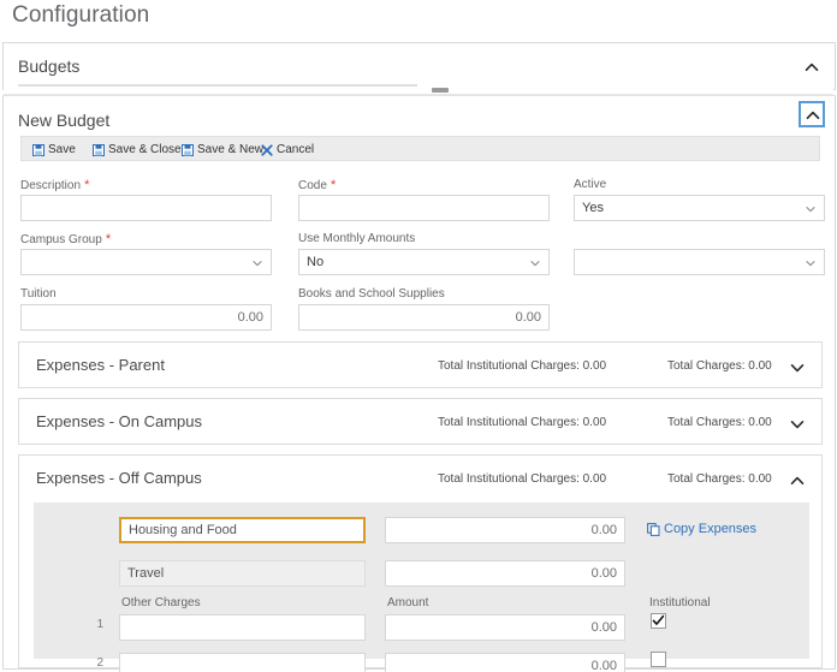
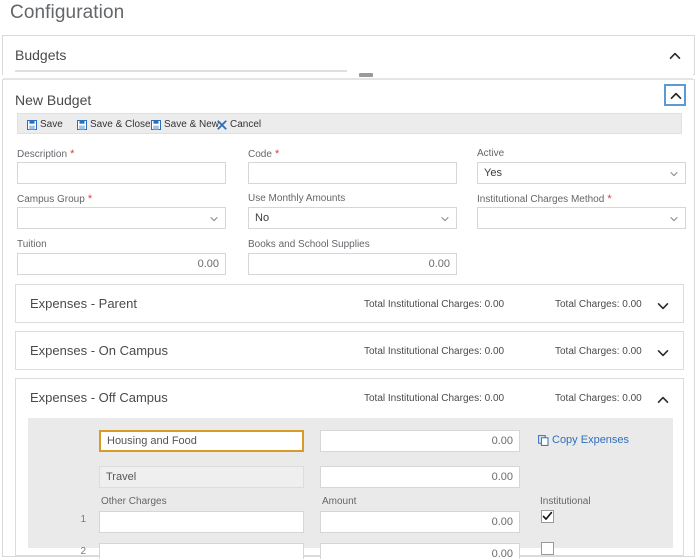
  Configuration
  Budgets
  New Budget
  Save
  Save & Close
  Save & New
  Cancel
  Description *
  Code *
  Active
  Yes
  Campus Group *
  Use Monthly Amounts
  No
+ Institutional Charges Method *
  Tuition
  0.00
  Books and School Supplies
  0.00
  Expenses - Parent
  Total Institutional Charges: 0.00
  Total Charges: 0.00
  Expenses - On Campus
  Total Institutional Charges: 0.00
  Total Charges: 0.00
  Expenses - Off Campus
  Total Institutional Charges: 0.00
  Total Charges: 0.00
  Housing and Food
  0.00
  Copy Expenses
  Travel
  0.00
  Other Charges
  Amount
  Institutional
  1
  0.00
  2
  0.00
